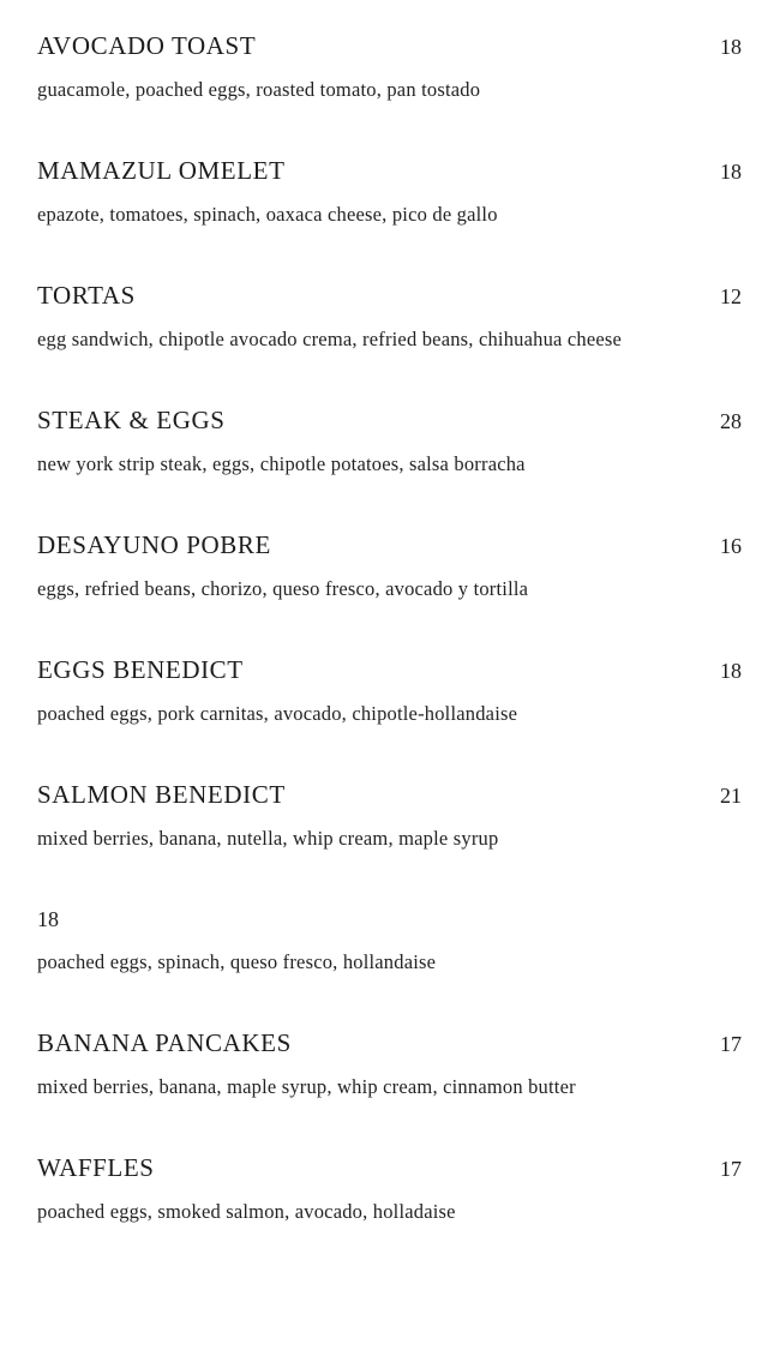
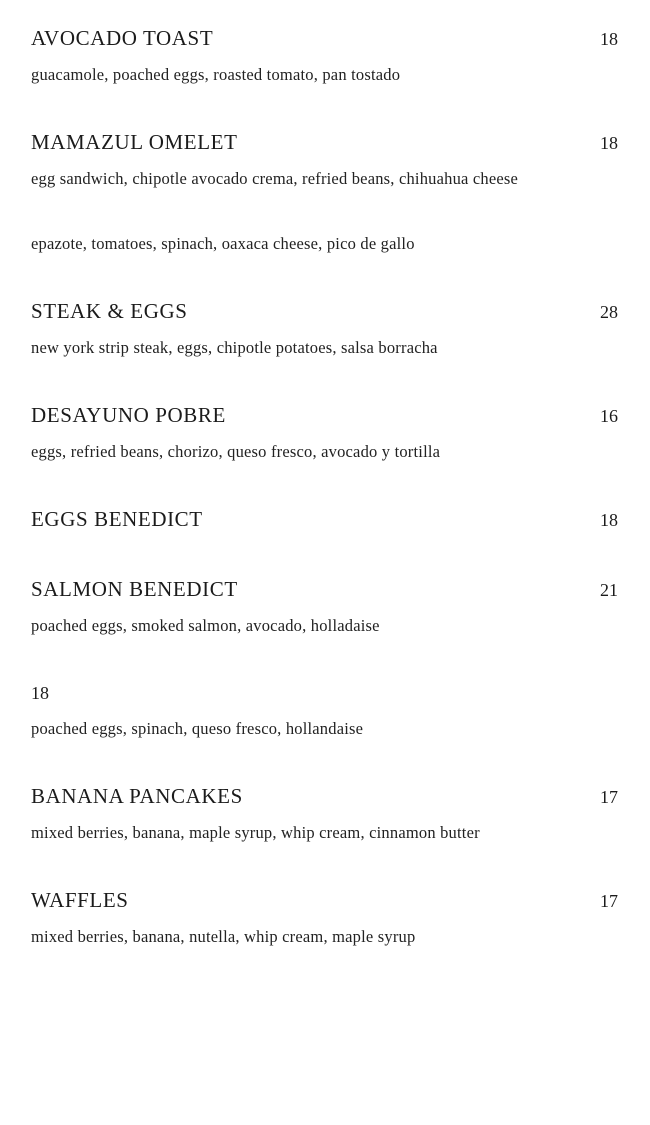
  AVOCADO TOAST
  18
  guacamole, poached eggs, roasted tomato, pan tostado
  MAMAZUL OMELET
  18
- epazote, tomatoes, spinach, oaxaca cheese, pico de gallo
+ egg sandwich, chipotle avocado crema, refried beans, chihuahua cheese
- TORTAS
- 12
- egg sandwich, chipotle avocado crema, refried beans, chihuahua cheese
+ epazote, tomatoes, spinach, oaxaca cheese, pico de gallo
  STEAK & EGGS
  28
  new york strip steak, eggs, chipotle potatoes, salsa borracha
  DESAYUNO POBRE
  16
  eggs, refried beans, chorizo, queso fresco, avocado y tortilla
  EGGS BENEDICT
  18
- poached eggs, pork carnitas, avocado, chipotle-hollandaise
  SALMON BENEDICT
  21
- mixed berries, banana, nutella, whip cream, maple syrup
+ poached eggs, smoked salmon, avocado, holladaise
  18
  poached eggs, spinach, queso fresco, hollandaise
  BANANA PANCAKES
  17
  mixed berries, banana, maple syrup, whip cream, cinnamon butter
  WAFFLES
  17
- poached eggs, smoked salmon, avocado, holladaise
+ mixed berries, banana, nutella, whip cream, maple syrup
